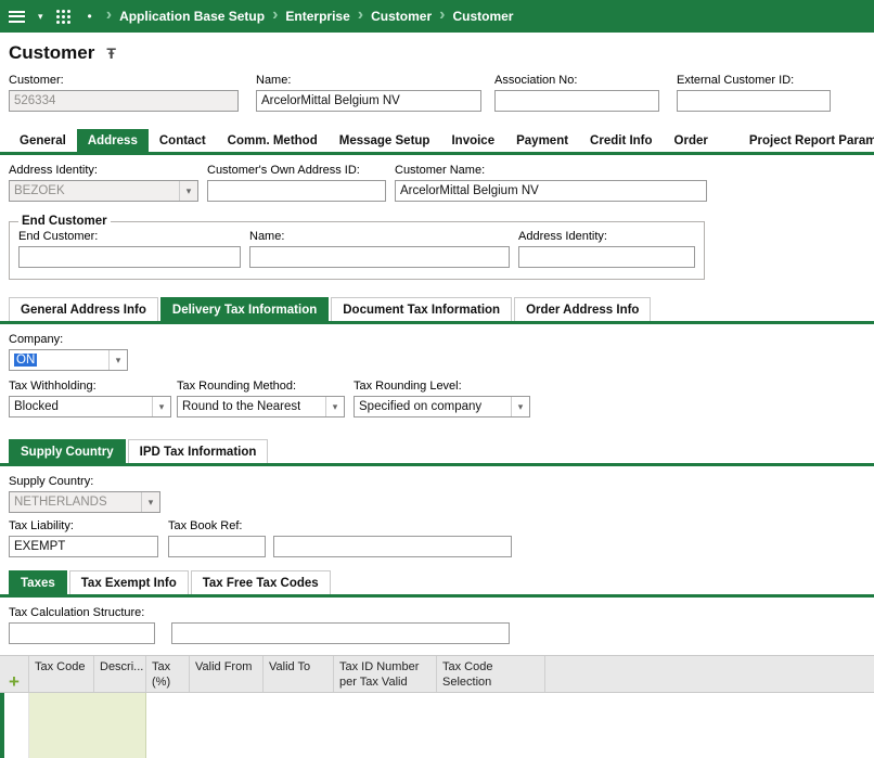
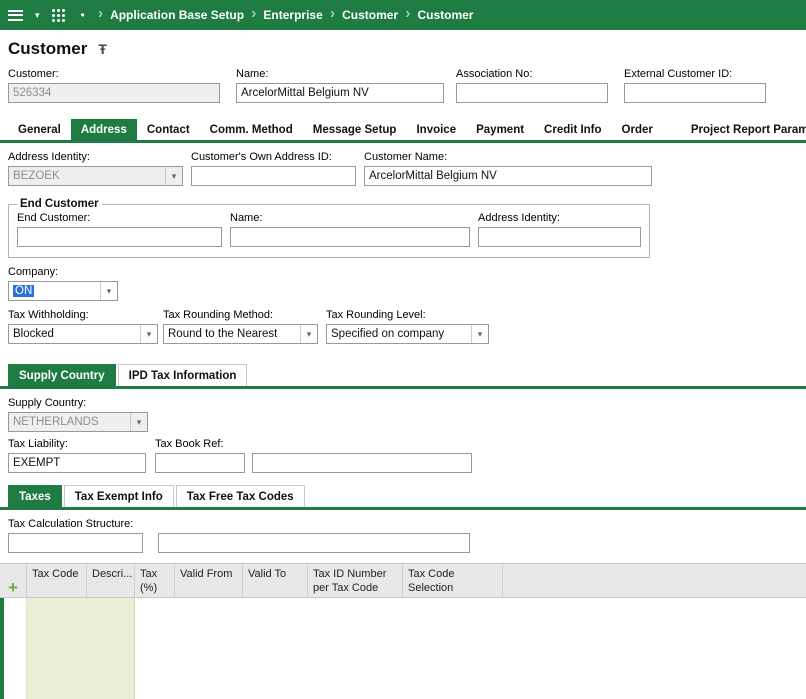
  ▾
  •
  ›
  Application Base Setup
  ›
  Enterprise
  ›
  Customer
  ›
  Customer
  Customer
  Ŧ
  Customer:
  526334
  Name:
  ArcelorMittal Belgium NV
  Association No:
  External Customer ID:
  General
  Address
  Contact
  Comm. Method
  Message Setup
  Invoice
  Payment
  Credit Info
  Order
  Project Report Param
  Address Identity:
  BEZOEK
  ▾
  Customer's Own Address ID:
  Customer Name:
  ArcelorMittal Belgium NV
  End Customer
  End Customer:
  Name:
  Address Identity:
- General Address Info
- Delivery Tax Information
- Document Tax Information
- Order Address Info
  Company:
  ON
  ▾
  Tax Withholding:
  Blocked
  ▾
  Tax Rounding Method:
  Round to the Nearest
  ▾
  Tax Rounding Level:
  Specified on company
  ▾
  Supply Country
  IPD Tax Information
  Supply Country:
  NETHERLANDS
  ▾
  Tax Liability:
  EXEMPT
  Tax Book Ref:
  Taxes
  Tax Exempt Info
  Tax Free Tax Codes
  Tax Calculation Structure:
  +
  Tax Code
  Descri...
  Tax (%)
  Valid From
  Valid To
- Tax ID Number per Tax Valid
+ Tax ID Number per Tax Code
  Tax Code Selection
